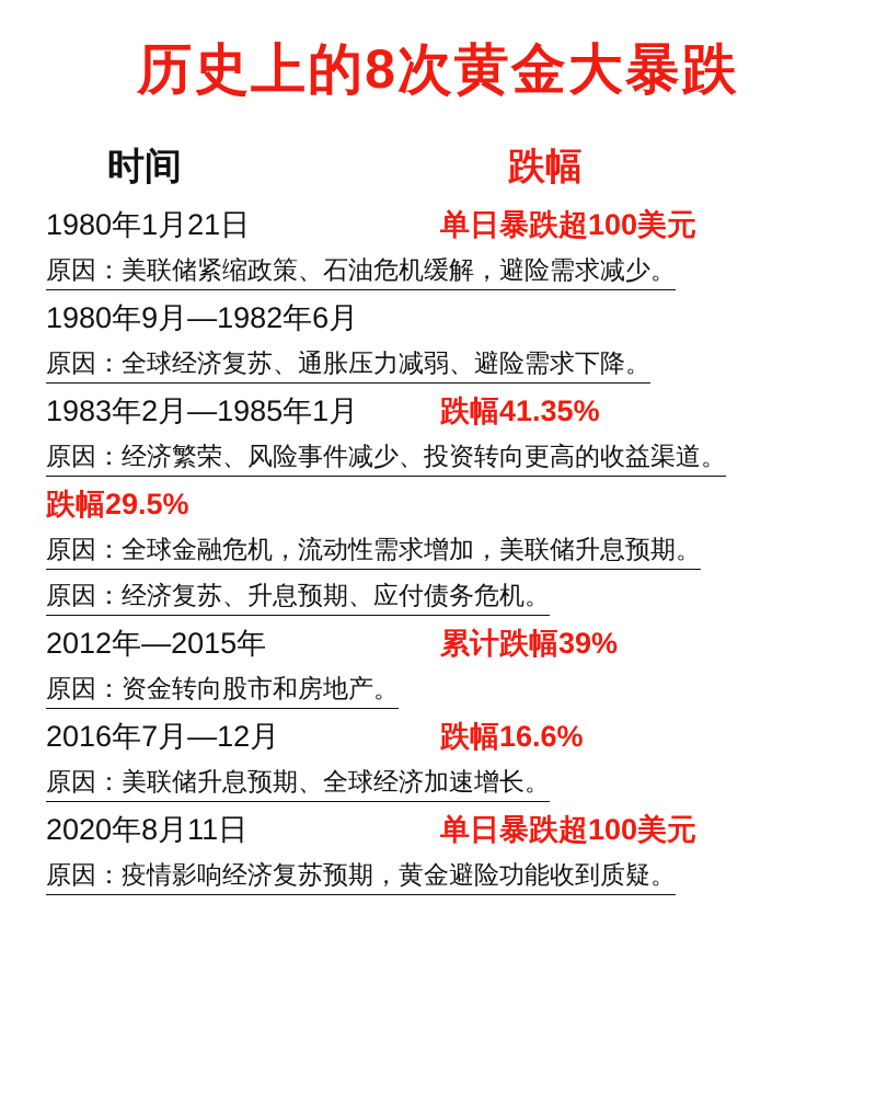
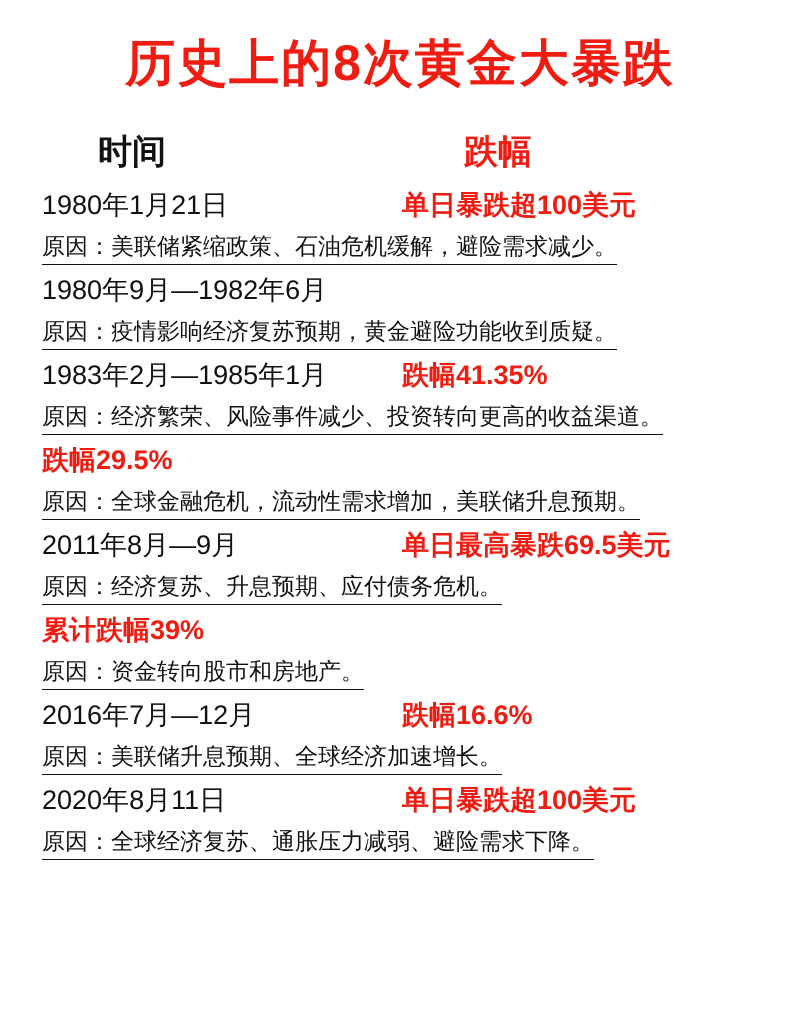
  历史上的8次黄金大暴跌
  时间
  跌幅
  1980年1月21日
  单日暴跌超100美元
  原因：美联储紧缩政策、石油危机缓解，避险需求减少。
  1980年9月—1982年6月
- 原因：全球经济复苏、通胀压力减弱、避险需求下降。
+ 原因：疫情影响经济复苏预期，黄金避险功能收到质疑。
  1983年2月—1985年1月
  跌幅41.35%
  原因：经济繁荣、风险事件减少、投资转向更高的收益渠道。
  跌幅29.5%
  原因：全球金融危机，流动性需求增加，美联储升息预期。
+ 2011年8月—9月
+ 单日最高暴跌69.5美元
  原因：经济复苏、升息预期、应付债务危机。
- 2012年—2015年
  累计跌幅39%
  原因：资金转向股市和房地产。
  2016年7月—12月
  跌幅16.6%
  原因：美联储升息预期、全球经济加速增长。
  2020年8月11日
  单日暴跌超100美元
- 原因：疫情影响经济复苏预期，黄金避险功能收到质疑。
+ 原因：全球经济复苏、通胀压力减弱、避险需求下降。
